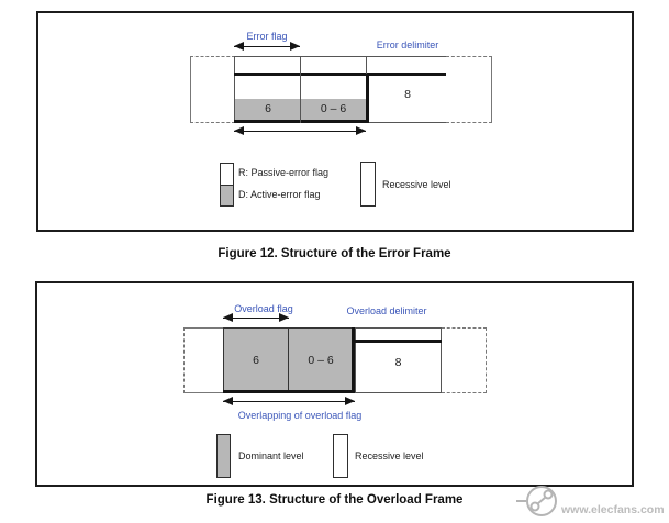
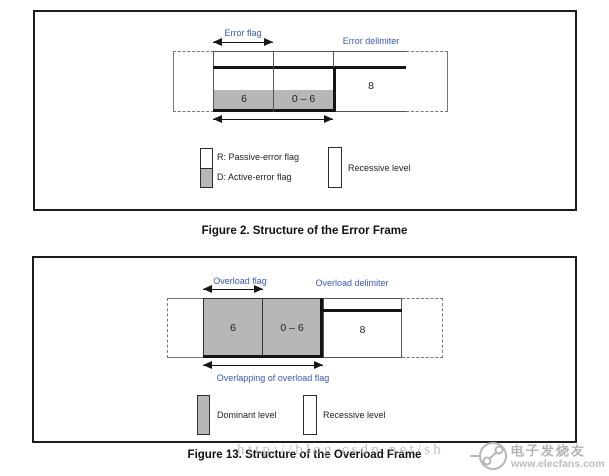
  Error flag
  Error delimiter
  6
  0 – 6
  8
  R: Passive-error flag
  D: Active-error flag
  Recessive level
- Figure 12. Structure of the Error Frame
+ Figure 2. Structure of the Error Frame
  Overload flag
  Overload delimiter
  6
  0 – 6
  8
  Overlapping of overload flag
  Dominant level
  Recessive level
  Figure 13. Structure of the Overload Frame
+ http://blog.csdn.net/sh
+ 电子发烧友
  www.elecfans.com
